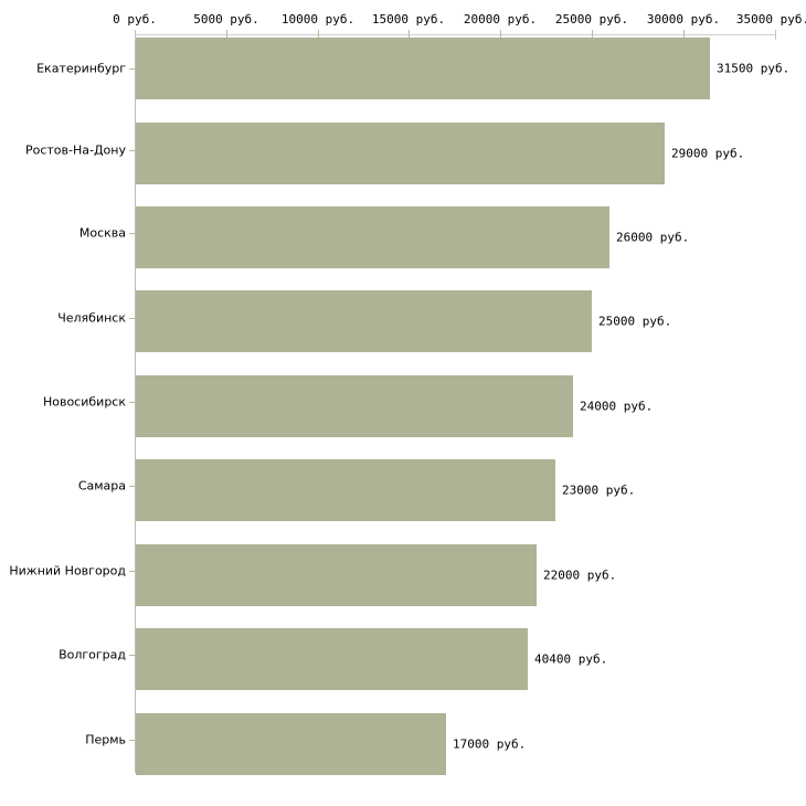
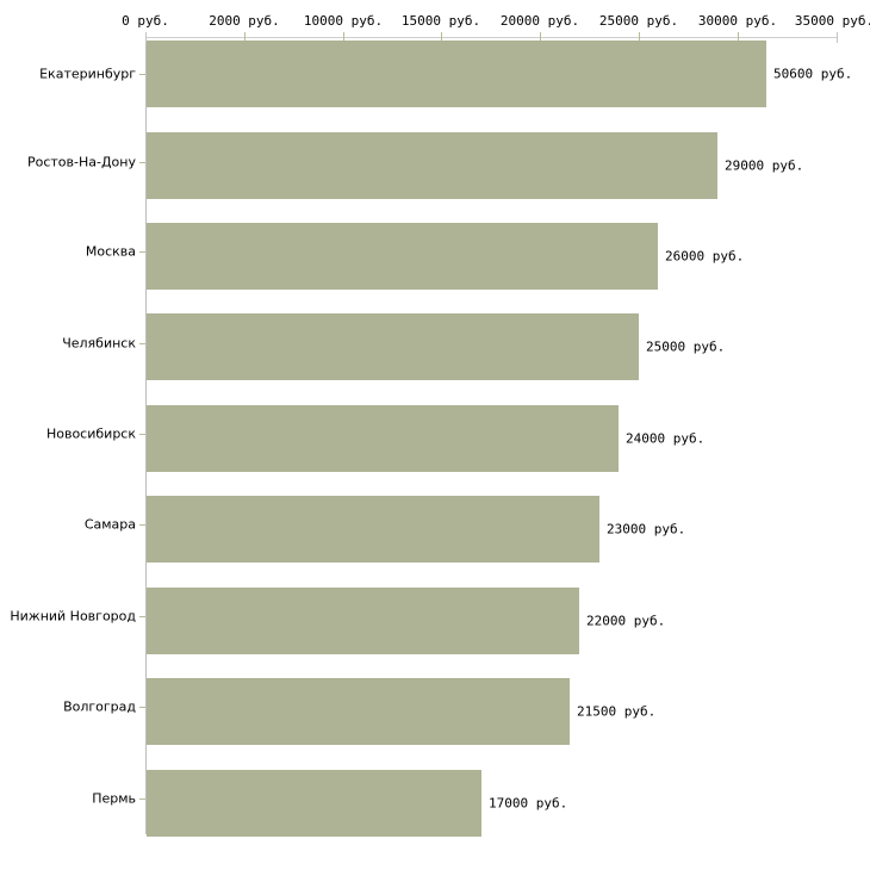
  0 руб.
- 5000 руб.
+ 2000 руб.
  10000 руб.
  15000 руб.
  20000 руб.
  25000 руб.
  30000 руб.
  35000 руб
  Екатеринбург
  Ростов-На-Дону
  Москва
  Челябинск
  Новосибирск
  Самара
  Нижний Новгород
  Волгоград
  Пермь
- 31500 руб.
+ 50600 руб.
  29000 руб.
  26000 руб.
  25000 руб.
  24000 руб.
  23000 руб.
  22000 руб.
- 40400 руб.
+ 21500 руб.
  17000 руб.
